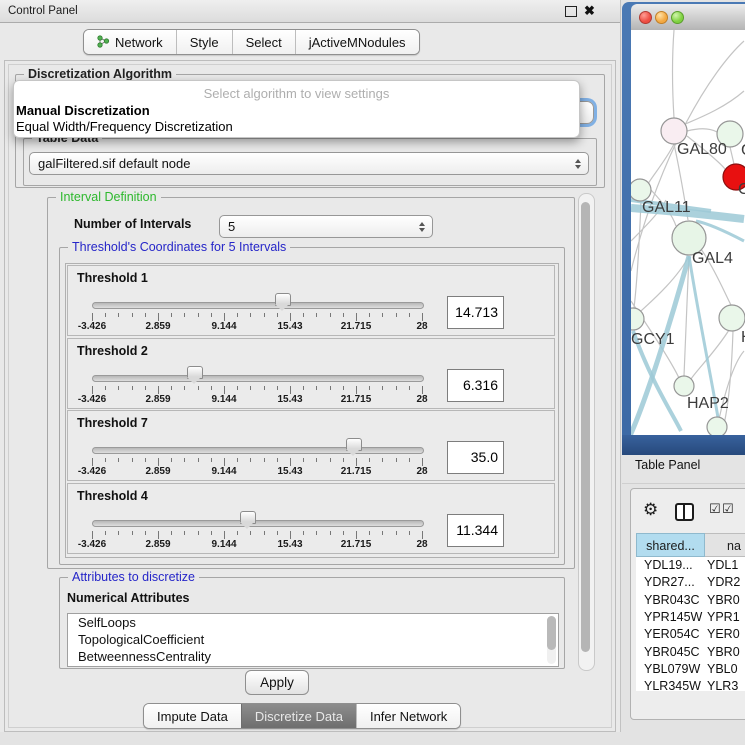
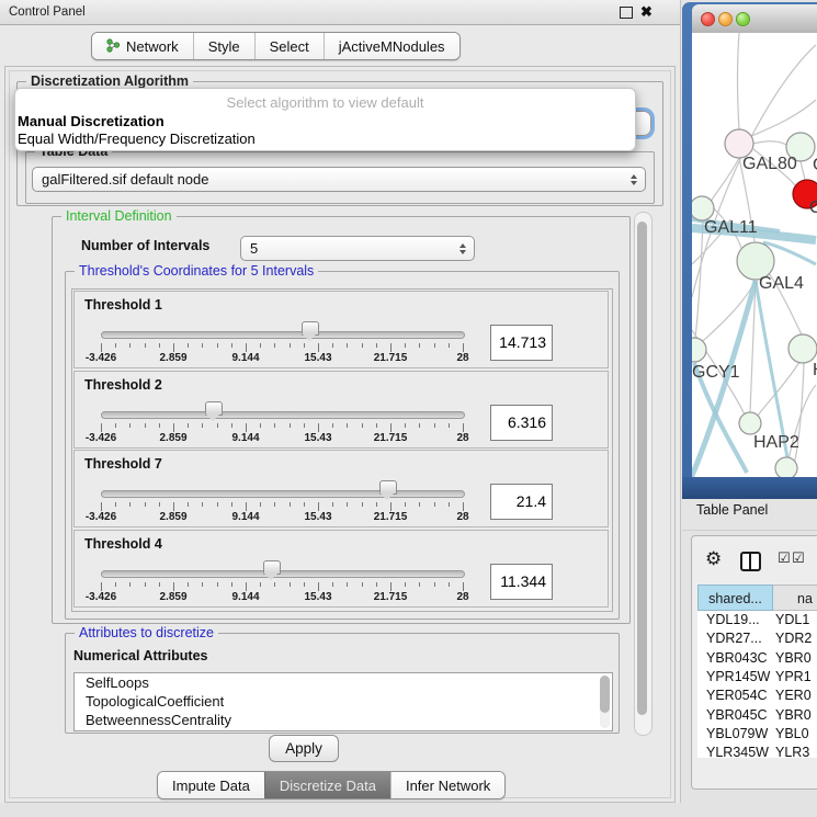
  Control Panel
  ✖
  Network
  Style
  Select
  jActiveMNodules
  Discretization Algorithm
  Table Data
  galFiltered.sif default node
  Interval Definition
  Number of Intervals
  5
  Threshold's Coordinates for 5 Intervals
  Threshold 1
  -3.426
  2.859
  9.144
  15.43
  21.715
  28
  14.713
  Threshold 2
  -3.426
  2.859
  9.144
  15.43
  21.715
  28
  6.316
  Threshold 7
  -3.426
  2.859
  9.144
  15.43
  21.715
  28
- 35.0
+ 21.4
  Threshold 4
  -3.426
  2.859
  9.144
  15.43
  21.715
  28
  11.344
  Attributes to discretize
  Numerical Attributes
  SelfLoops
  TopologicalCoefficient
  BetweennessCentrality
  Apply
- Select algorithm to view settings
+ Select algorithm to view default
  Manual Discretization
  Equal Width/Frequency Discretization
  Impute Data
  Discretize Data
  Infer Network
  GAL80
  C
  GAL11
  GAL4
  GCY1
  HAP2
  Table Panel
  ⚙
  ☑
  ☑
  shared...
  na
  YDL19...
  YDL1
  YDR27...
  YDR2
  YBR043C
  YBR0
  YPR145W
  YPR1
  YER054C
  YER0
  YBR045C
  YBR0
  YBL079W
  YBL0
  YLR345W
  YLR3
